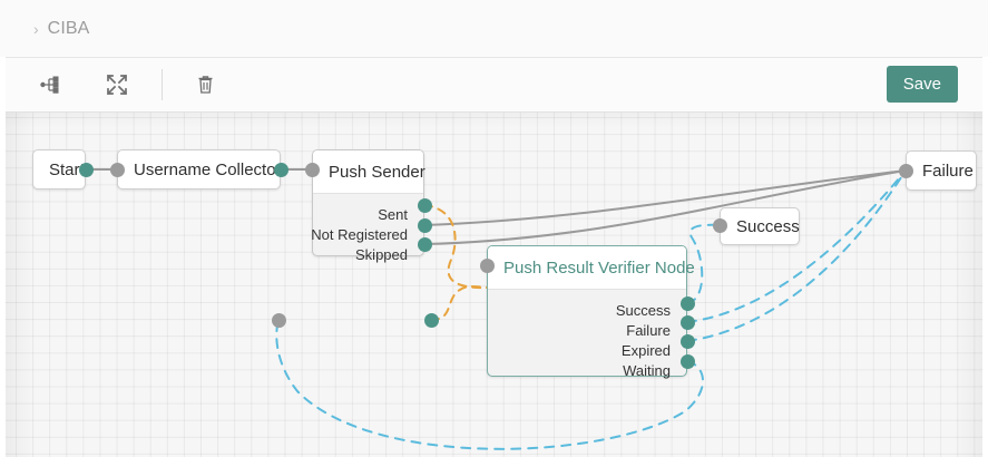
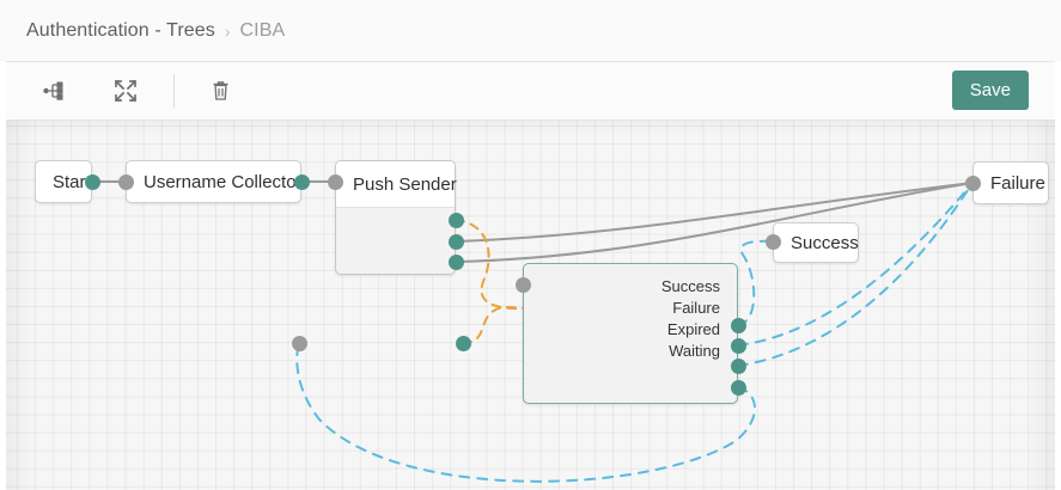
+ Authentication - Trees
  ›
  CIBA
  Save
  Star
  Username Collecto
  Push Sender
- Sent
- Not Registered
- Skipped
- Push Result Verifier Node
  Success
  Failure
  Expired
  Waiting
  Success
  Failure
